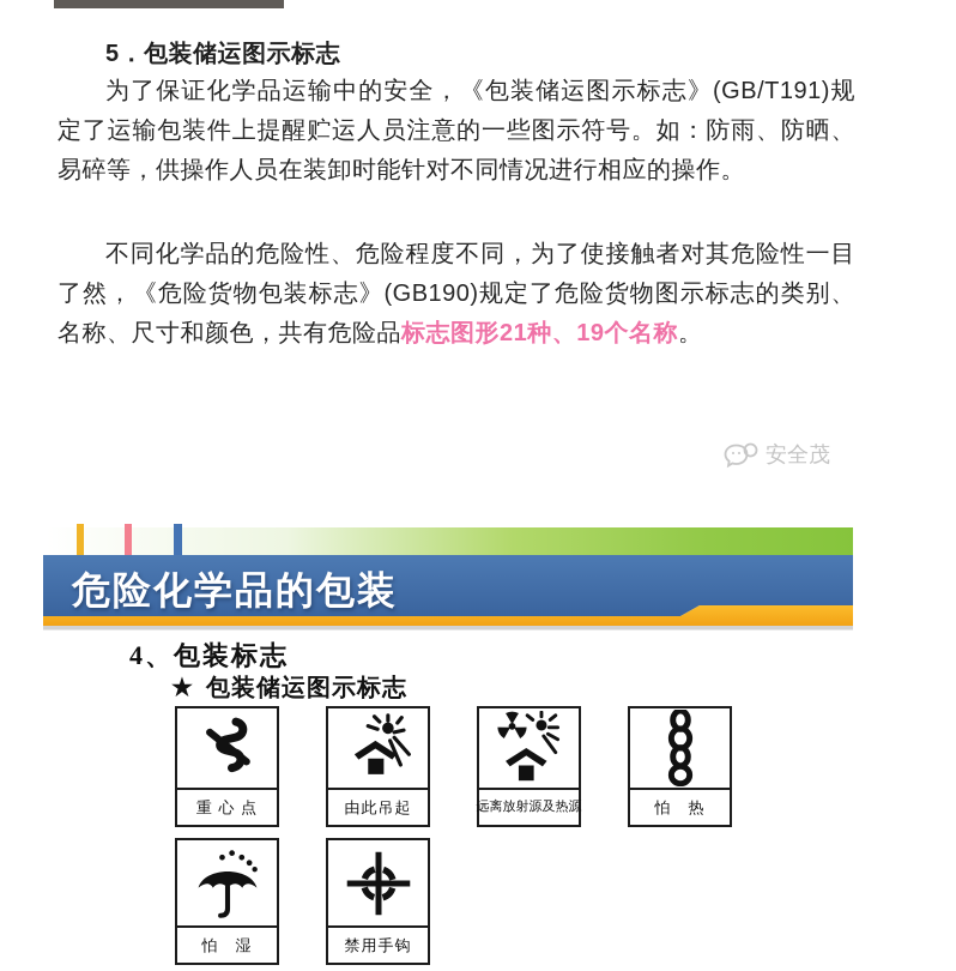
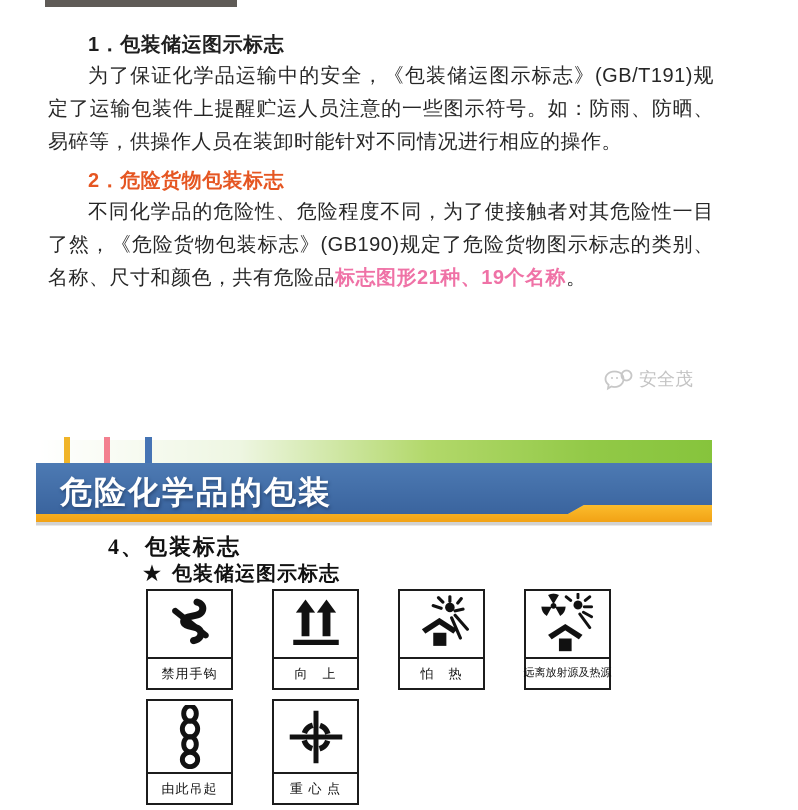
- 5．包装储运图示标志
+ 1．包装储运图示标志
  为了保证化学品运输中的安全，《包装储运图示标志》(GB/T191)规定了运输包装件上提醒贮运人员注意的一些图示符号。如：防雨、防晒、易碎等，供操作人员在装卸时能针对不同情况进行相应的操作。
+ 2．危险货物包装标志
  不同化学品的危险性、危险程度不同，为了使接触者对其危险性一目了然，《危险货物包装标志》(GB190)规定了危险货物图示标志的类别、名称、尺寸和颜色，共有危险品标志图形21种、19个名称。
  安全茂
  危险化学品的包装
  4、包装标志
  ★ 包装储运图示标志
- 重 心 点
+ 禁用手钩
+ 向 上
- 由此吊起
+ 怕 热
  远离放射源及热源
- 怕 热
+ 由此吊起
- 怕 湿
- 禁用手钩
+ 重 心 点
